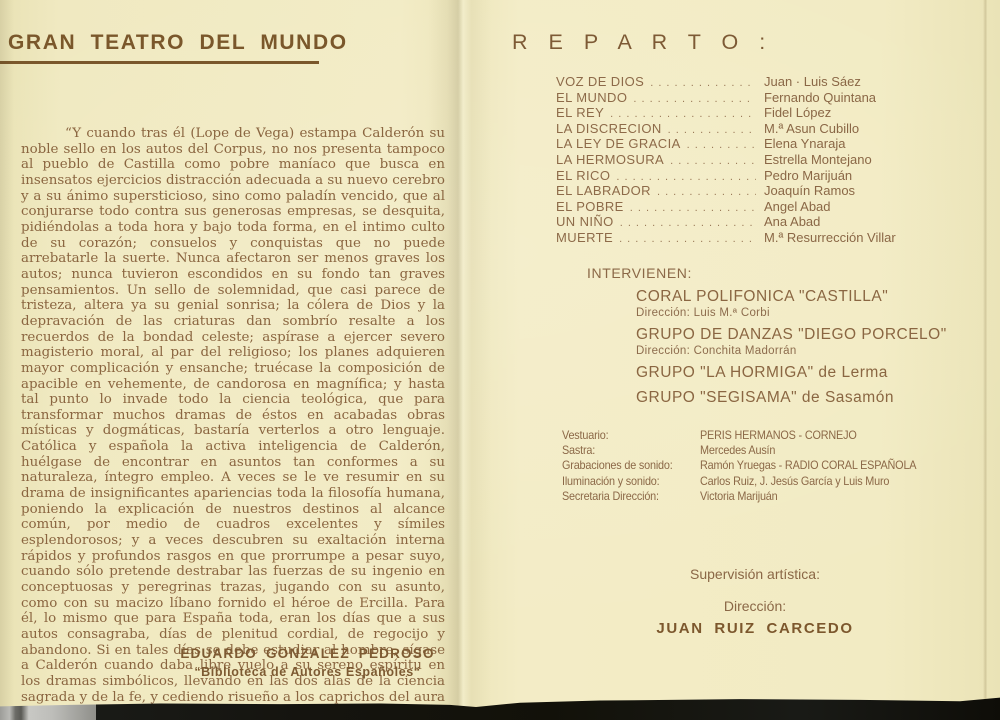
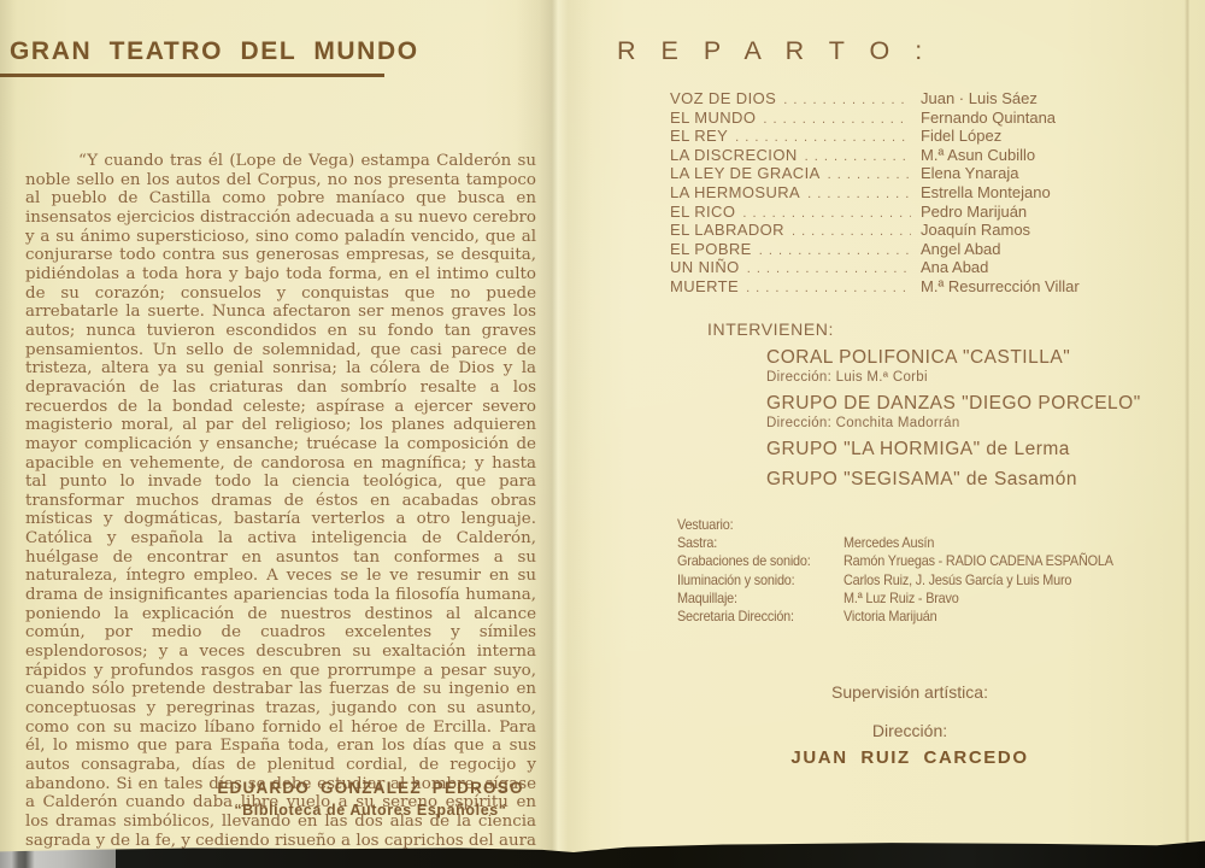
  GRAN TEATRO DEL MUNDO
  “Y cuando tras él (Lope de Vega) estampa Calderón noble sello en los autos del Corpus, no nos presenta tampo al pueblo de Castilla como pobre maníaco que busca insensatos ejercicios distracción adecuada a su nuevo cereb y a su ánimo supersticioso, sino como paladín vencido, que conjurarse todo contra sus generosas empresas, se desqui pidiéndolas a toda hora y bajo toda forma, en el intimo cu de su corazón; consuelos y conquistas que no pue arrebatarle la suerte. Nunca afectaron ser menos graves autos; nunca tuvieron escondidos en su fondo tan grav pensamientos. Un sello de solemnidad, que casi parece tristeza, altera ya su genial sonrisa; la cólera de Dios y depravación de las criaturas dan sombrío resalte a recuerdos de la bondad celeste; aspírase a ejercer seve magisterio moral, al par del religioso; los planes adquier mayor complicación y ensanche; truécase la composición apacible en vehemente, de candorosa en magnífica; y ha tal punto lo invade todo la ciencia teológica, que pa transformar muchos dramas de éstos en acabadas obr místicas y dogmáticas, bastaría verterlos a otro lengua Católica y española la activa inteligencia de Calder huélgase de encontrar en asuntos tan conformes a naturaleza, íntegro empleo. A veces se le ve resumir en drama de insignificantes apariencias toda la filosofía huma poniendo la explicación de nuestros destinos al alcan común, por medio de cuadros excelentes y sími esplendorosos; y a veces descubren su exaltación inter rápidos y profundos rasgos en que prorrumpe a pesar su cuando sólo pretende destrabar las fuerzas de su ingenio conceptuosas y peregrinas trazas, jugando con su asun como con su macizo líbano fornido el héroe de Ercilla. Pa él, lo mismo que para España toda, eran los días que a s autos consagraba, días de plenitud cordial, de regocijo abandono. Si en tales días se debe estudiar al hombre, síga a Calderón cuando daba libre vuelo a su sereno espíritu los dramas simbólicos, llevando en las dos alas de la cien sagrada y de la fe, y cediendo risueño a los caprichos del au
  EDUARDO GONZALEZ PEDROS
  “Biblioteca de Autores Españoles“
  R E P A R T O :
  VOZ DE DIOS
  Juan · Luis Sáez
  EL MUNDO
  Fernando Quintana
  EL REY
  Fidel López
  LA DISCRECION
  M.ª Asun Cubillo
  LA LEY DE GRACIA
  Elena Ynaraja
  LA HERMOSURA
  Estrella Montejano
  EL RICO
  Pedro Marijuán
  EL LABRADOR
  Joaquín Ramos
  EL POBRE
  Angel Abad
  UN NIÑO
  Ana Abad
  MUERTE
  M.ª Resurrección Villar
  INTERVIENEN:
  CORAL POLIFONICA "CASTILLA"
  Dirección: Luis M.ª Corbi
  GRUPO DE DANZAS "DIEGO PORCELO"
  Dirección: Conchita Madorrán
  GRUPO "LA HORMIGA" de Lerma
  GRUPO "SEGISAMA" de Sasamón
  Vestuario:
- PERIS HERMANOS - CORNEJO
  Sastra:
  Mercedes Ausín
  Grabaciones de sonido:
- Ramón Yruegas - RADIO CORAL ESPAÑOLA
+ Ramón Yruegas - RADIO CADENA ESPAÑOLA
  Iluminación y sonido:
  Carlos Ruiz, J. Jesús García y Luis Muro
+ Maquillaje:
+ M.ª Luz Ruiz - Bravo
  Secretaria Dirección:
  Victoria Marijuán
  Supervisión artística:
  Dirección:
  JUAN RUIZ CARCEDO
